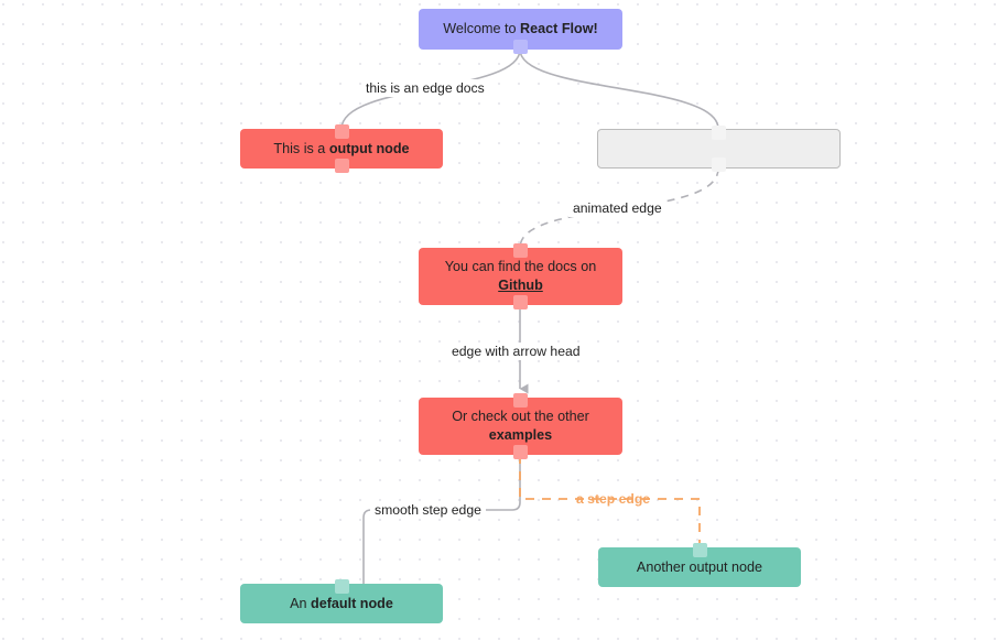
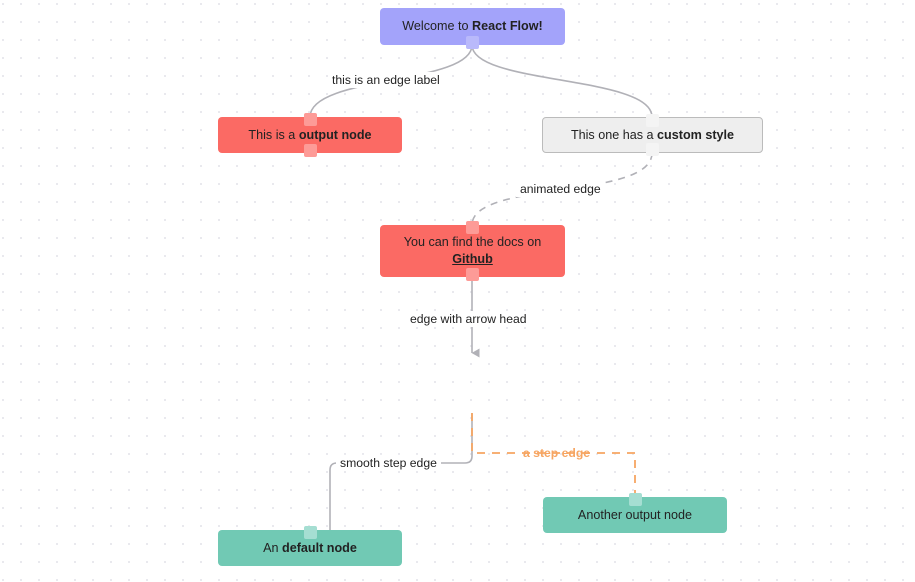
  Welcome to React Flow!
  This is a output node
+ This one has a custom style
  You can find the docs on Github
- Or check out the other examples
  An default node
  Another output node
- this is an edge docs
+ this is an edge label
  animated edge
  edge with arrow head
  smooth step edge
  a step edge
